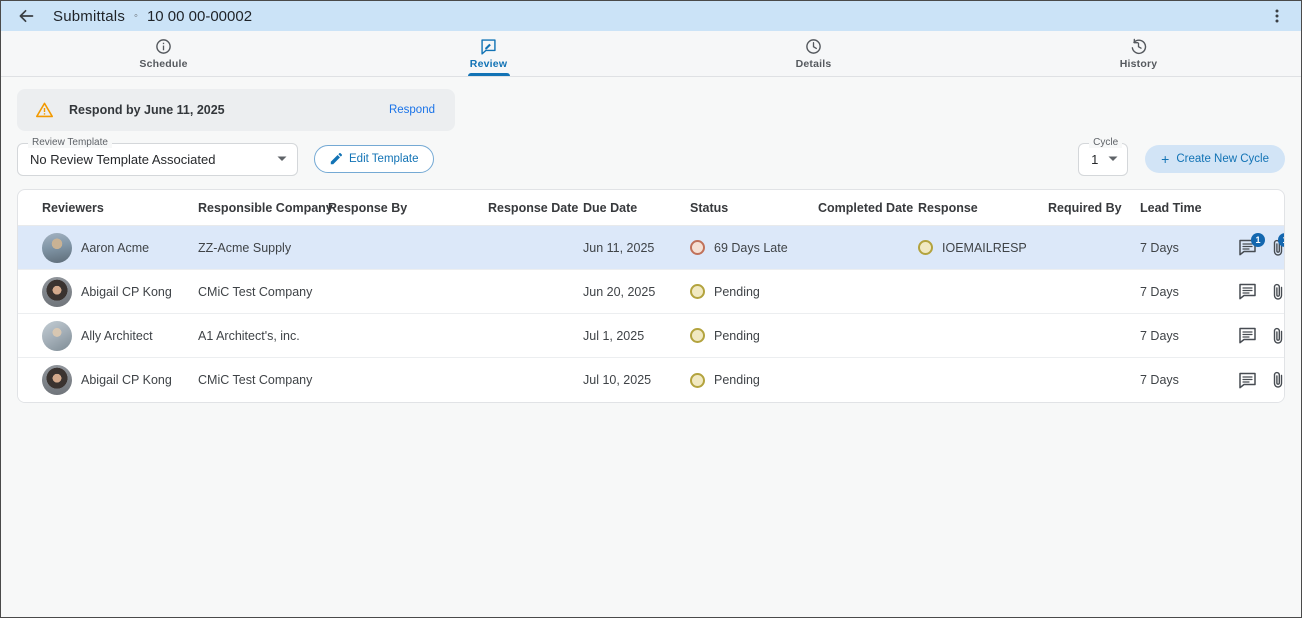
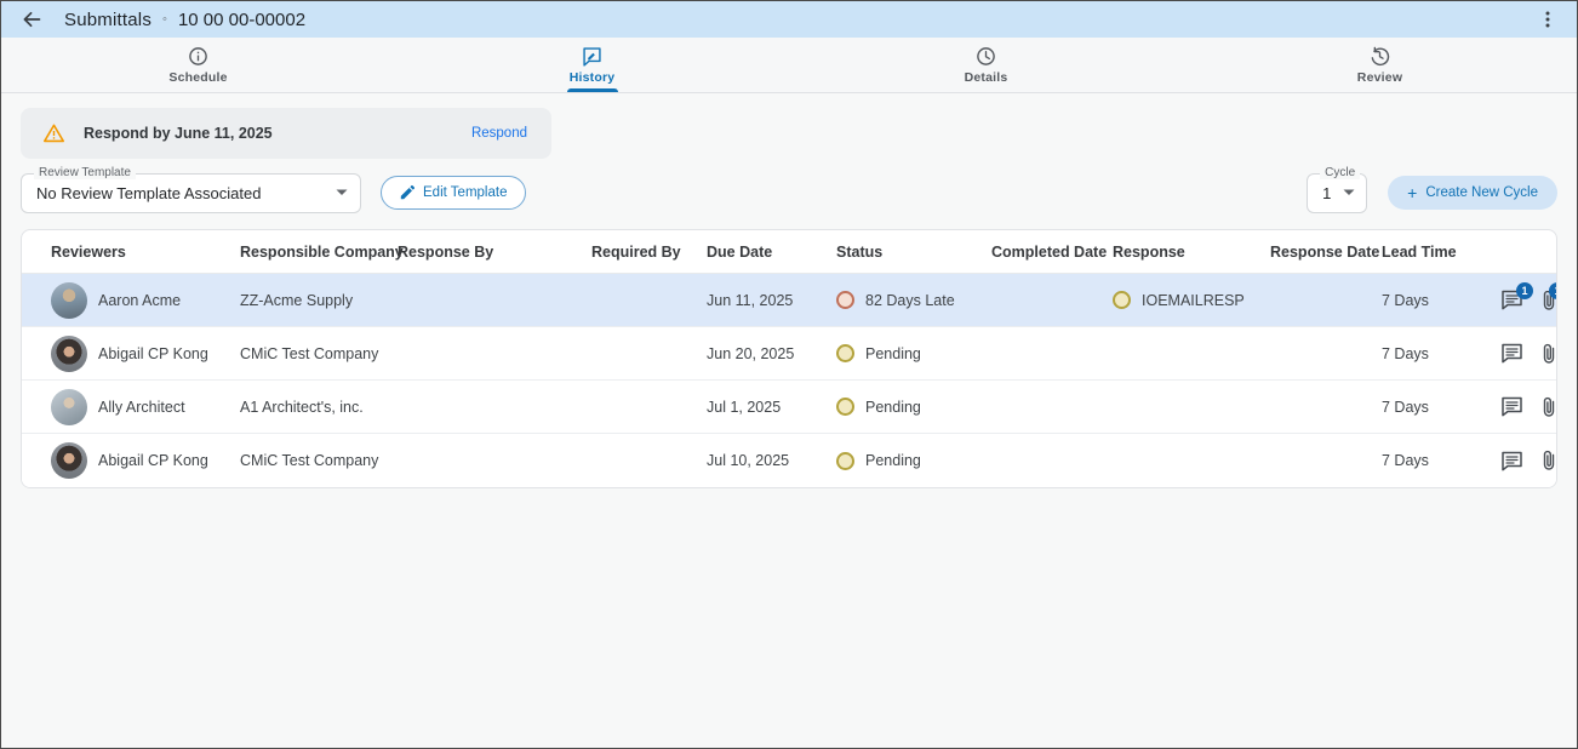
  Submittals
  ◦
  10 00 00-00002
  Schedule
- Review
+ History
  Details
- History
+ Review
  Respond by June 11, 2025
  Respond
  Review Template
  No Review Template Associated
  Edit Template
  Cycle
  1
  +
  Create New Cycle
  Reviewers
  Responsible Compan
  Response By
- Response Date
+ Required By
  Due Date
  Status
  Completed Date
  Response
- Required By
+ Response Date
  Lead Time
  Aaron Acme
  ZZ-Acme Supply
  Jun 11, 2025
- 69 Days Late
+ 82 Days Late
  IOEMAILRESP
  7 Days
  1
  Abigail CP Kong
  CMiC Test Company
  Jun 20, 2025
  Pending
  7 Days
  Ally Architect
  A1 Architect's, inc.
  Jul 1, 2025
  Pending
  7 Days
  Abigail CP Kong
  CMiC Test Company
  Jul 10, 2025
  Pending
  7 Days
